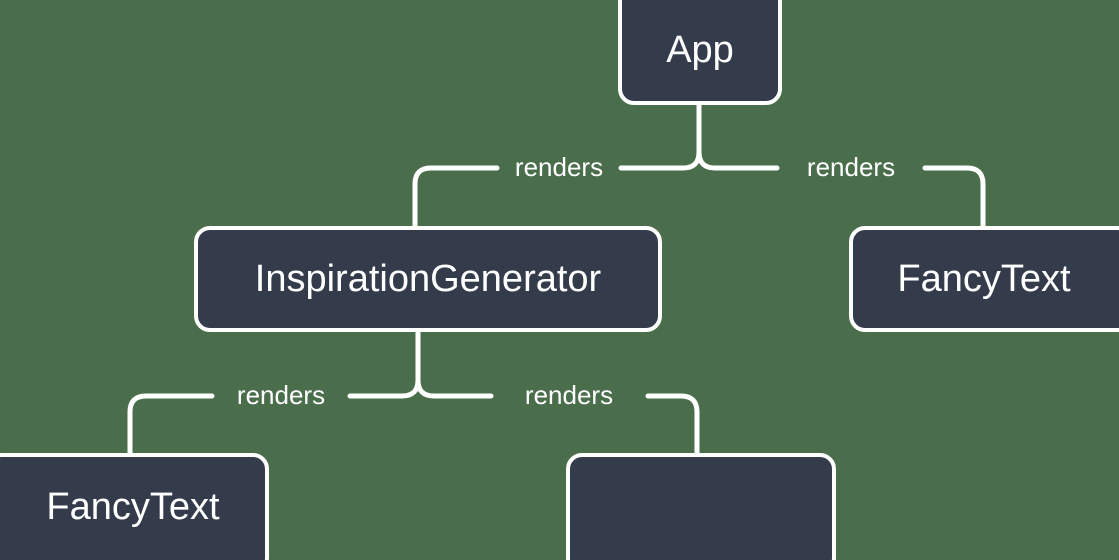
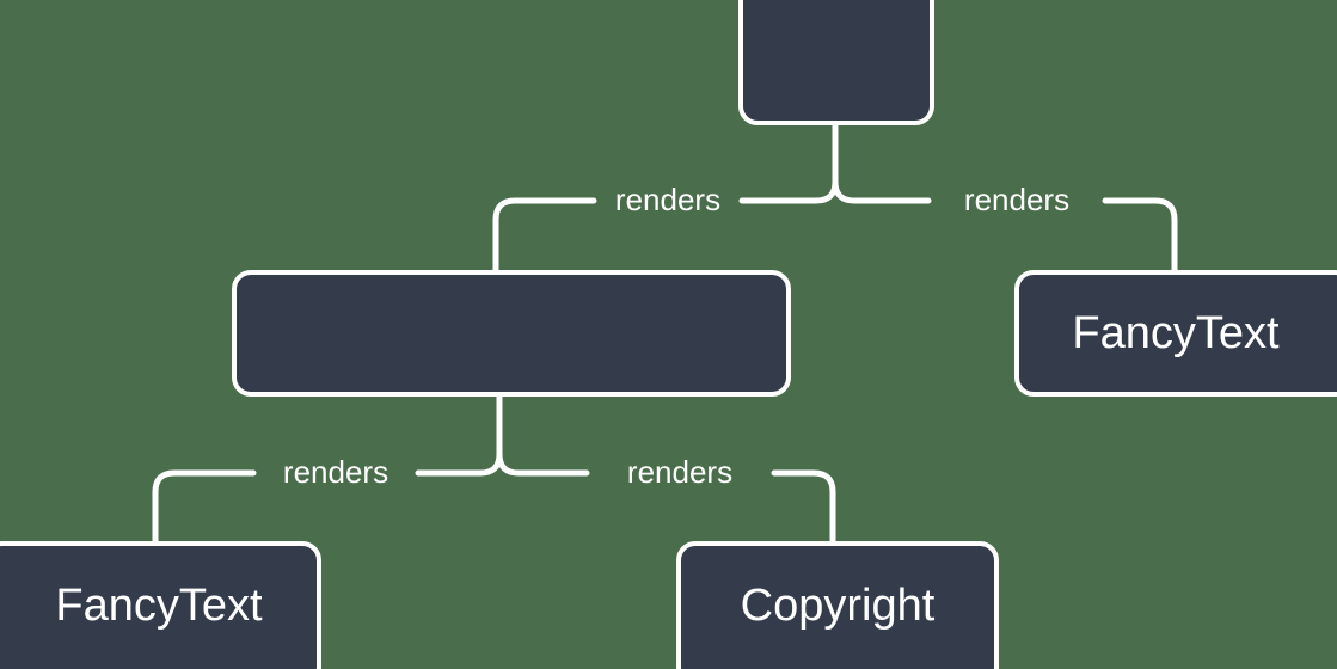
  renders
  renders
  renders
  renders
- App
- InspirationGenerator
  FancyText
  FancyText
+ Copyright
